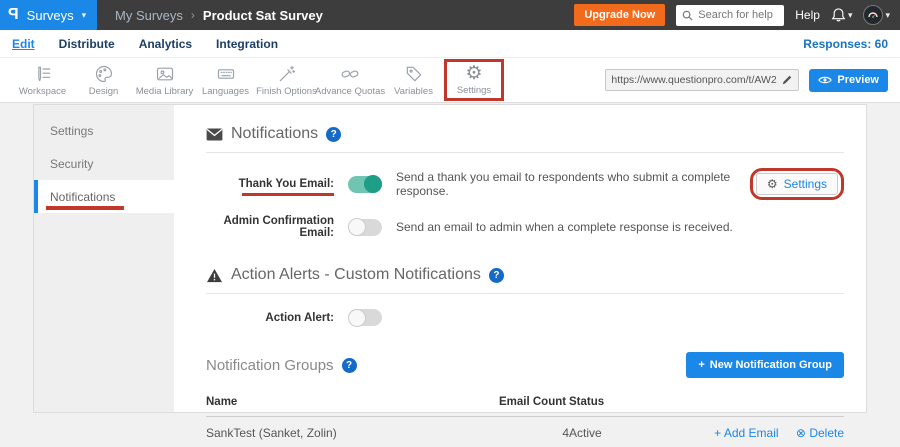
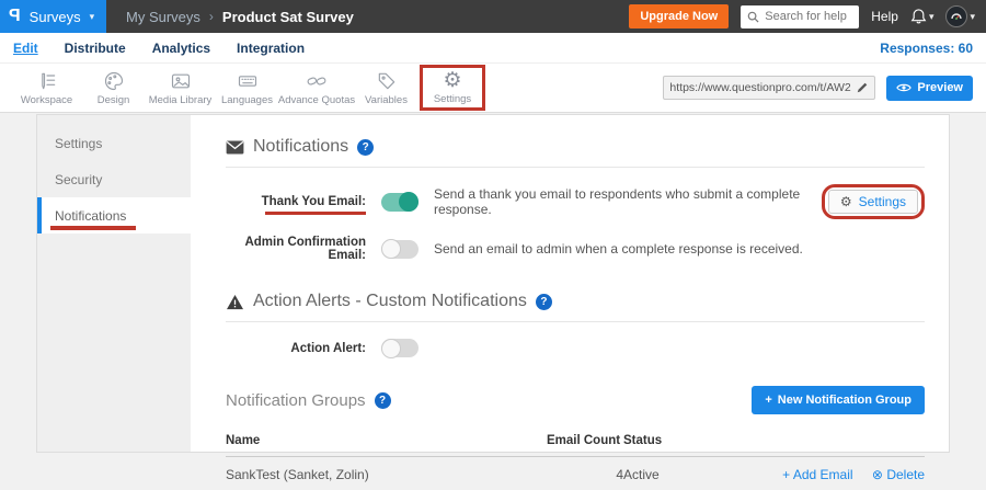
  Surveys
  ▾
  My Surveys
  ›
  Product Sat Survey
  Upgrade Now
  Search for help
  Help
  ▾
  ▾
  Edit
  Distribute
  Analytics
  Integration
  Responses: 60
  Workspace
  Design
  Media Library
  Languages
- Finish Options
  Advance Quotas
  Variables
  ⚙
  Settings
  https://www.questionpro.com/t/AW2
  Preview
  Settings
  Security
  Notifications
  Notifications
  ?
  Thank You Email:
  Send a thank you email to respondents who submit a complete response.
  ⚙
  Settings
  Admin Confirmation Email:
  Send an email to admin when a complete response is received.
  Action Alerts - Custom Notifications
  ?
  Action Alert:
  Notification Groups
  ?
  +
  New Notification Group
  Name	Email Count	Status
  SankTest (Sanket, Zolin)	4	Active	+ Add Email ⊗ Delete
